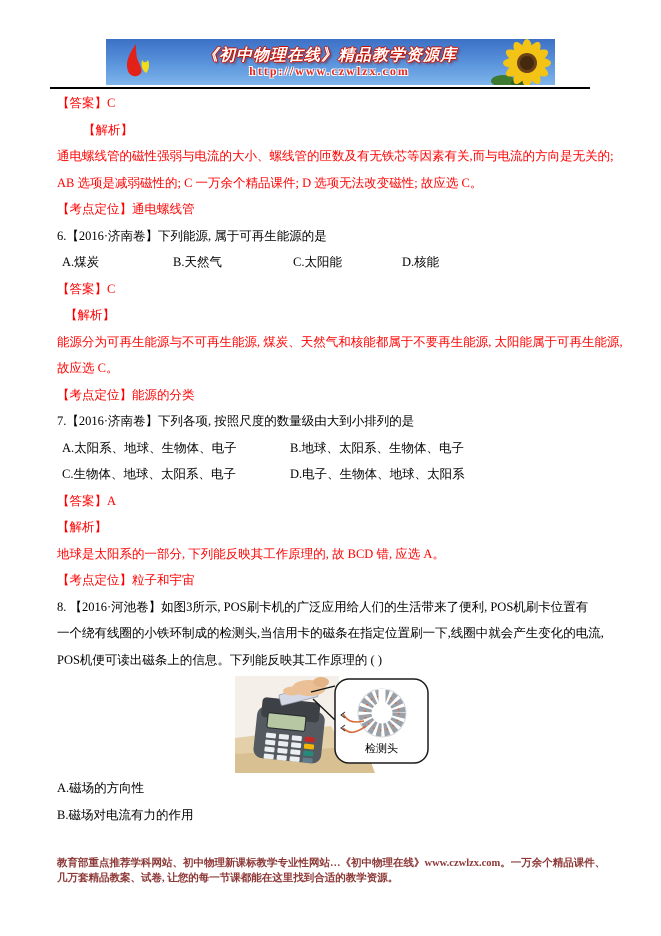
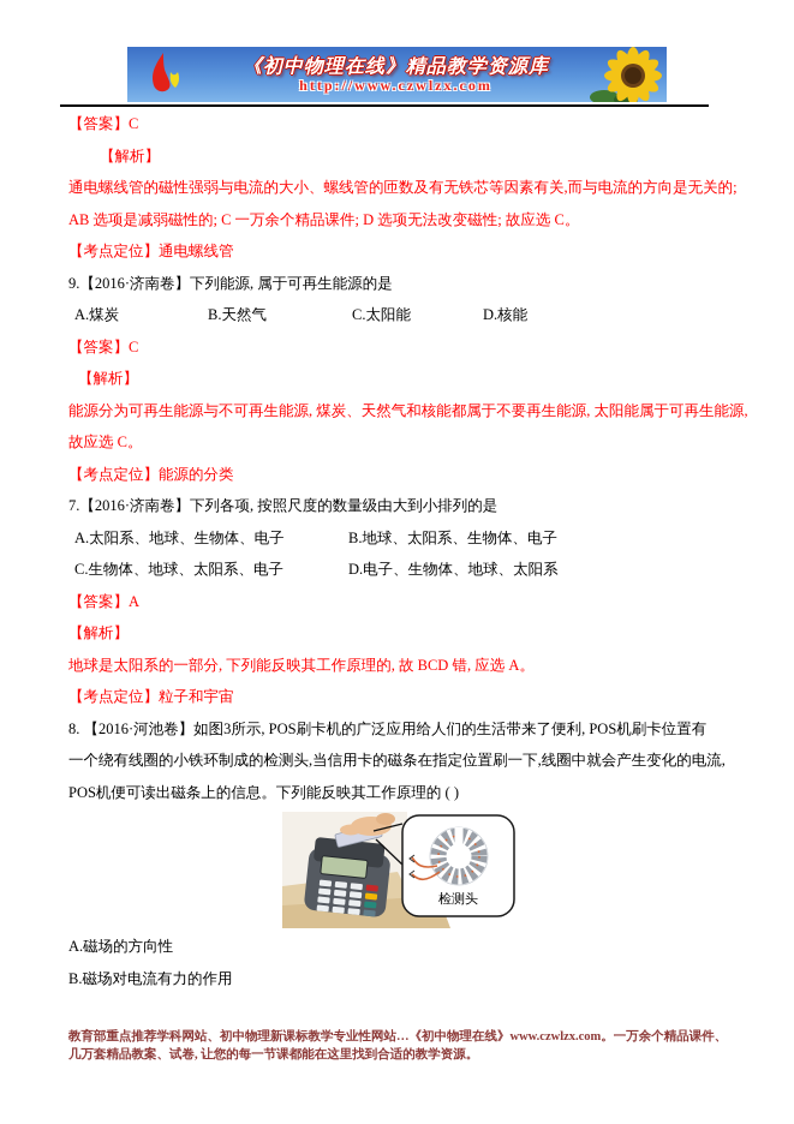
  《初中物理在线》精品教学资源库
  http://www.czwlzx.com
  【答案】C
  【解析】
  通电螺线管的磁性强弱与电流的大小、螺线管的匝数及有无铁芯等因素有关,而与电流的方向是无关的;
  AB 选项是减弱磁性的; C 一万余个精品课件; D 选项无法改变磁性; 故应选 C。
  【考点定位】通电螺线管
- 6.【2016·济南卷】下列能源, 属于可再生能源的是
+ 9.【2016·济南卷】下列能源, 属于可再生能源的是
  A.煤炭 B.天然气 C.太阳能 D.核能
  【答案】C
  【解析】
  能源分为可再生能源与不可再生能源, 煤炭、天然气和核能都属于不要再生能源, 太阳能属于可再生能源,
  故应选 C。
  【考点定位】能源的分类
  7.【2016·济南卷】下列各项, 按照尺度的数量级由大到小排列的是
  A.太阳系、地球、生物体、电子 B.地球、太阳系、生物体、电子
  C.生物体、地球、太阳系、电子 D.电子、生物体、地球、太阳系
  【答案】A
  【解析】
  地球是太阳系的一部分, 下列能反映其工作原理的, 故 BCD 错, 应选 A。
  【考点定位】粒子和宇宙
  8. 【2016·河池卷】如图3所示, POS刷卡机的广泛应用给人们的生活带来了便利, POS机刷卡位置有
  一个绕有线圈的小铁环制成的检测头,当信用卡的磁条在指定位置刷一下,线圈中就会产生变化的电流,
  POS机便可读出磁条上的信息。下列能反映其工作原理的 ( )
  检测头
  A.磁场的方向性
  B.磁场对电流有力的作用
  教育部重点推荐学科网站、初中物理新课标教学专业性网站…《初中物理在线》www.czwlzx.com。一万余个精品课件、
  几万套精品教案、试卷, 让您的每一节课都能在这里找到合适的教学资源。
